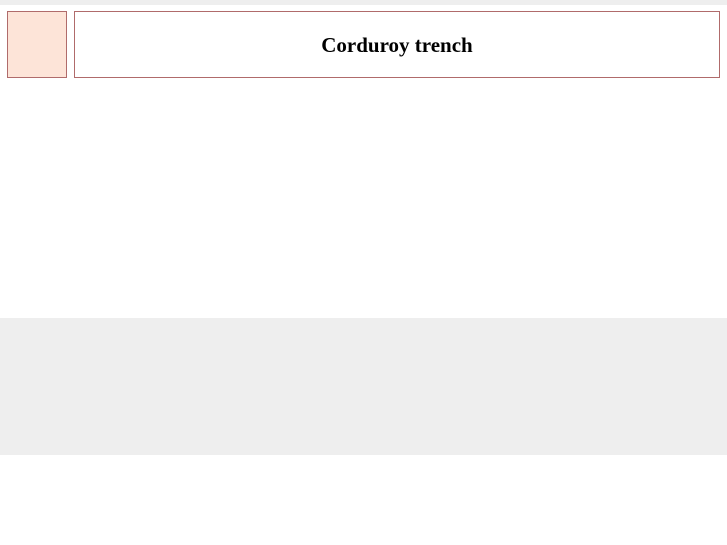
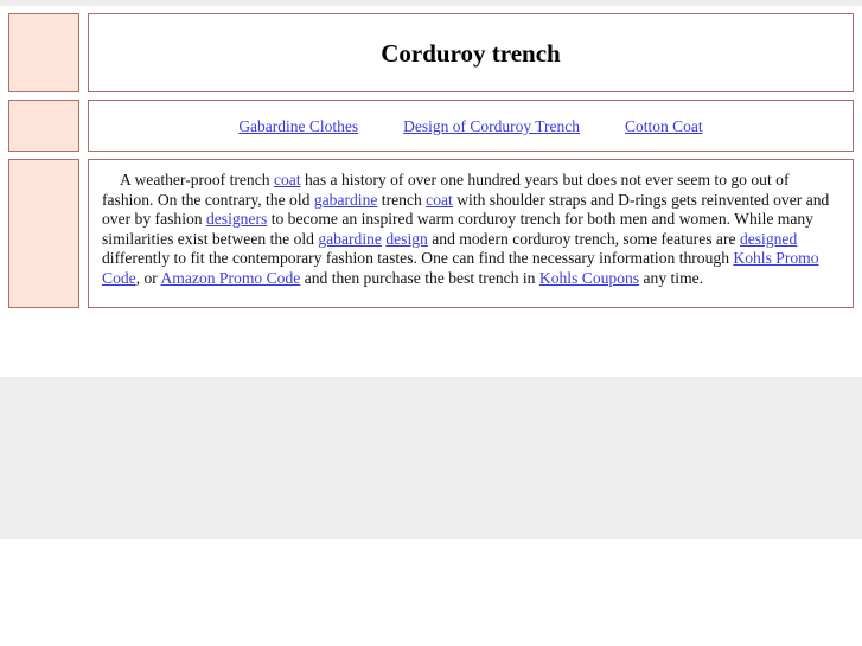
  	Corduroy trench
+ 	Gabardine Clothes Design of Corduroy Trench Cotton Coat
+ 	A weather-proof trench coat has a history of over one hundred years but does not ever seem to go out of fashion. On the contrary, the old gabardine trench coat with shoulder straps and D-rings gets reinvented over and over by fashion designers to become an inspired warm corduroy trench for both men and women. While many similarities exist between the old gabardine design and modern corduroy trench, some features are designed differently to fit the contemporary fashion tastes. One can find the necessary information through Kohls Promo Code, or Amazon Promo Code and then purchase the best trench in Kohls Coupons any time.
